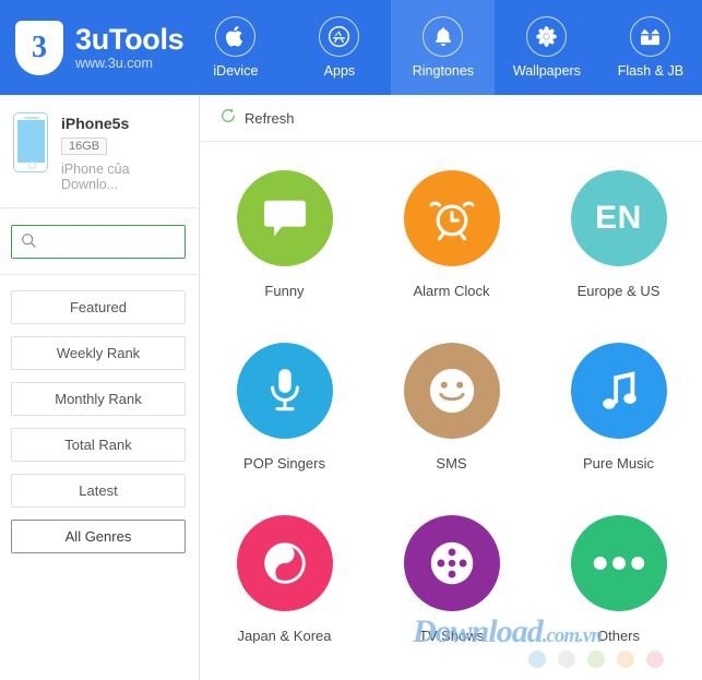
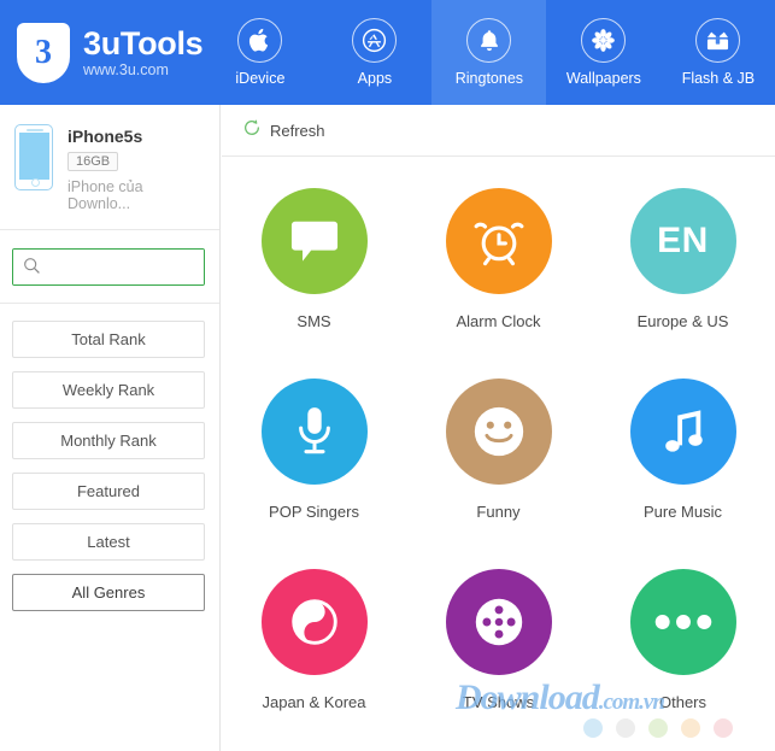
  3
  3uTools
  www.3u.com
  iDevice
  Apps
  Ringtones
  Wallpapers
  Flash & JB
  iPhone5s
  16GB
  iPhone của Downlo...
- Featured
+ Total Rank
  Weekly Rank
  Monthly Rank
- Total Rank
+ Featured
  Latest
  All Genres
  Refresh
- Funny
+ SMS
  Alarm Clock
  EN
  Europe & US
  POP Singers
- SMS
+ Funny
  Pure Music
  Japan & Korea
  TV Shows
  Others
  Download.com.vn
